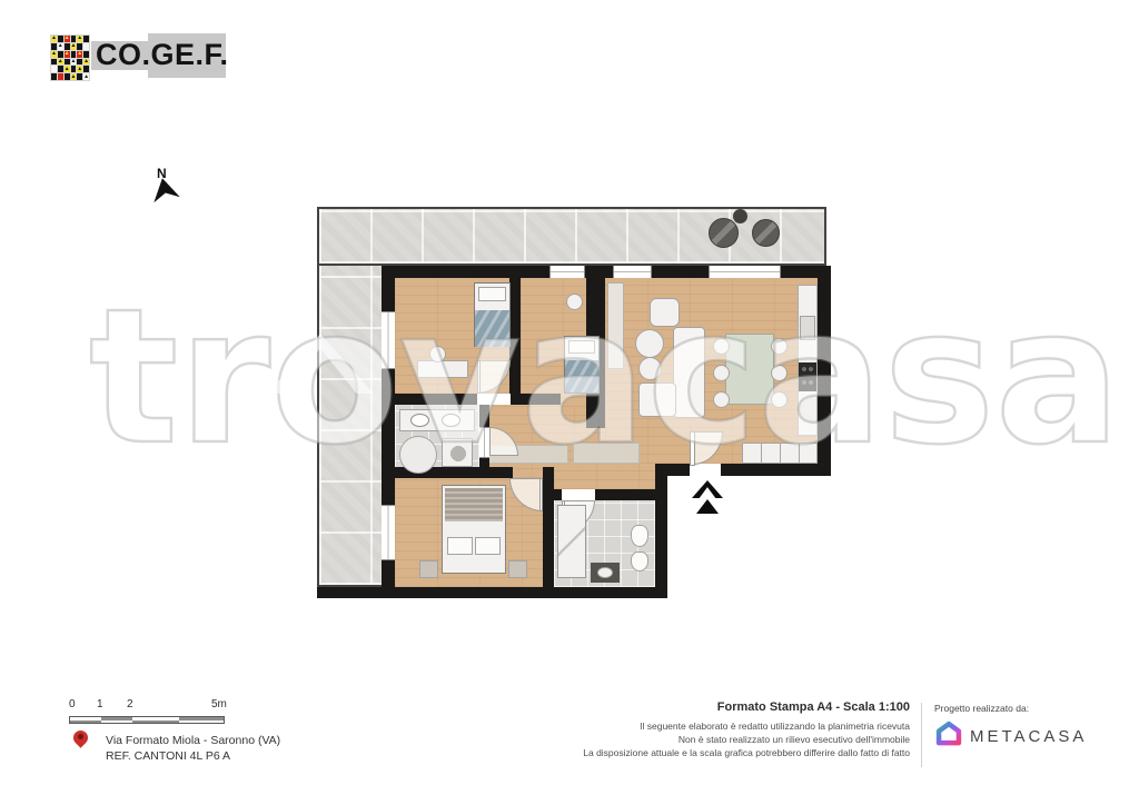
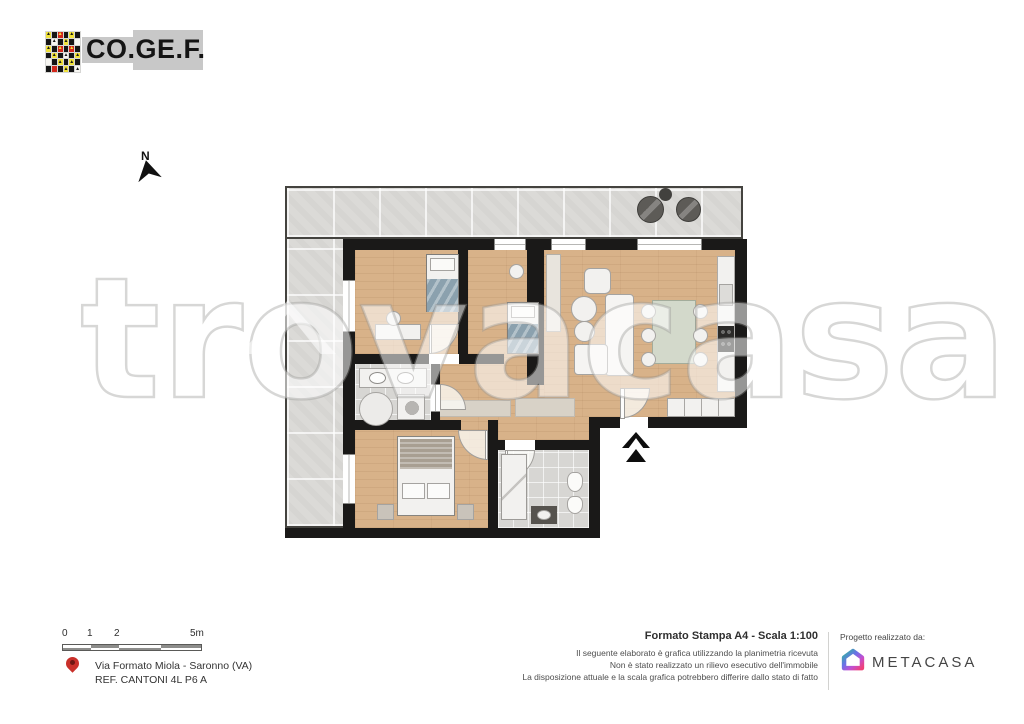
  CO.GE.F.
  N
  trovacasa
  0
  1
  2
  5m
  Via Formato Miola - Saronno (VA)
  REF. CANTONI 4L P6 A
  Formato Stampa A4 - Scala 1:100
- Il seguente elaborato è redatto utilizzando la planimetria ricevuta
+ Il seguente elaborato è grafica utilizzando la planimetria ricevuta
  Non è stato realizzato un rilievo esecutivo dell'immobile
- La disposizione attuale e la scala grafica potrebbero differire dallo fatto di fatto
+ La disposizione attuale e la scala grafica potrebbero differire dallo stato di fatto
  Progetto realizzato da:
  METACASA
